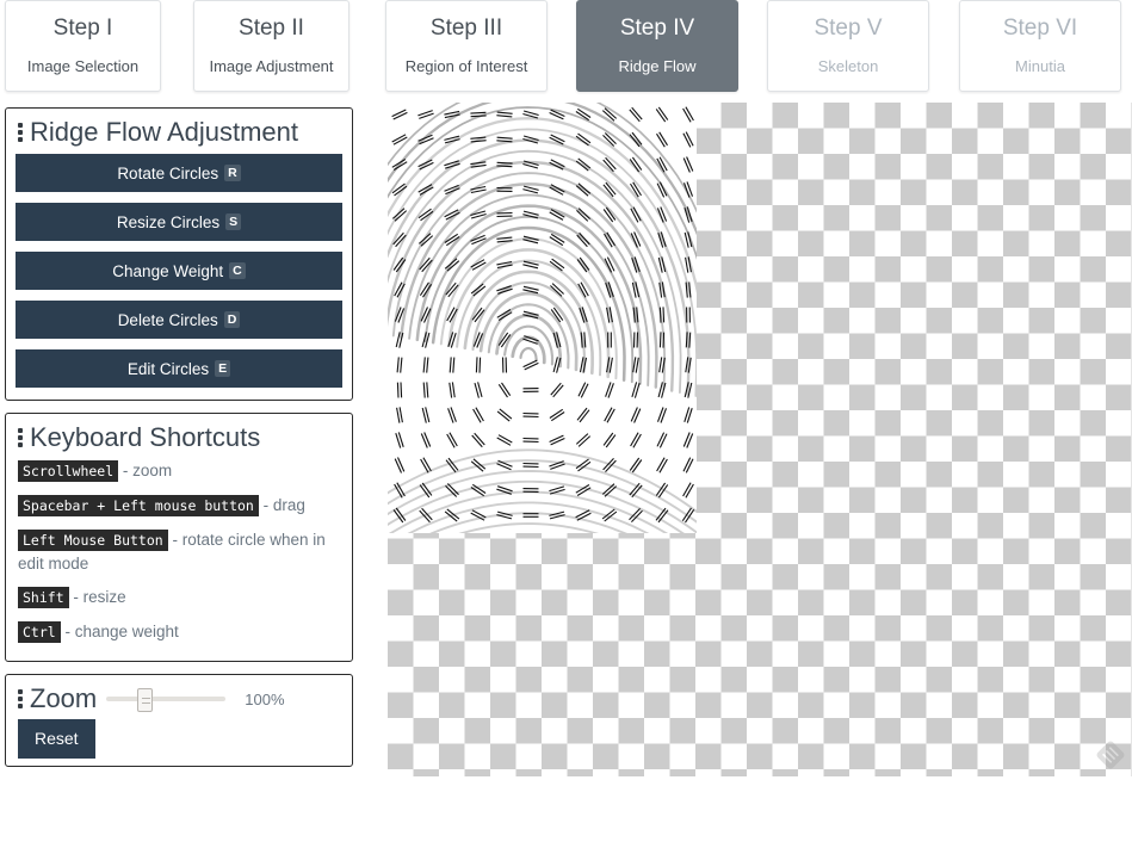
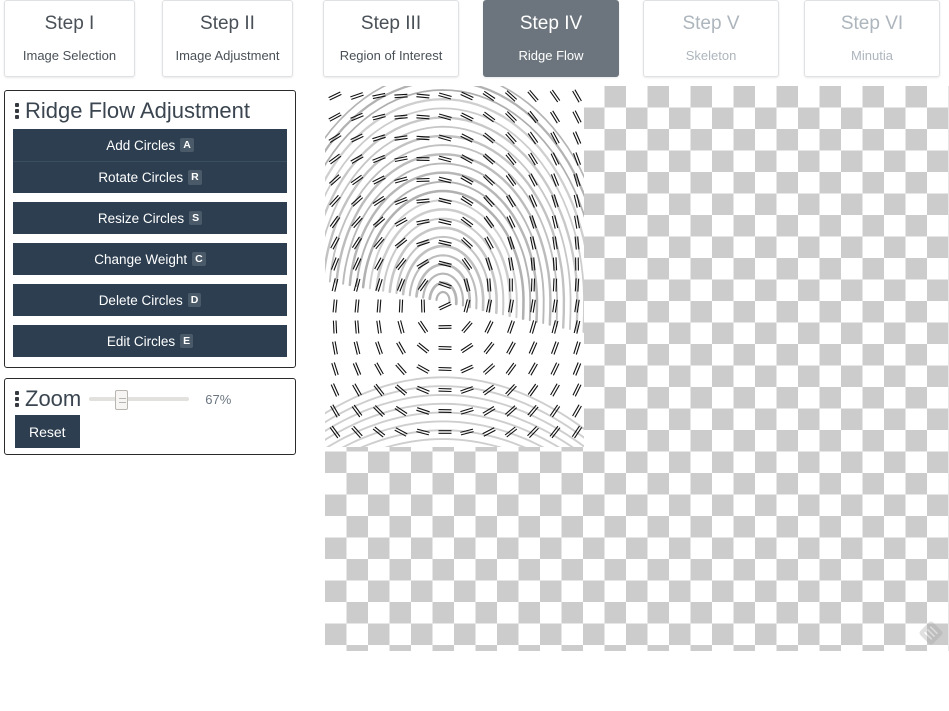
  Step I
  Image Selection
  Step II
  Image Adjustment
  Step III
  Region of Interest
  Step IV
  Ridge Flow
  Step V
  Skeleton
  Step VI
  Minutia
  Ridge Flow Adjustment
+ Add Circles
+ A
  Rotate Circles
  R
  Resize Circles
  S
  Change Weight
  C
  Delete Circles
  D
  Edit Circles
  E
- Keyboard Shortcuts
- Scrollwheel - zoom
- Spacebar + Left mouse button - drag
- Left Mouse Button - rotate circle when in edit mode
- Shift - resize
- Ctrl - change weight
  Zoom
- 100%
+ 67%
  Reset
